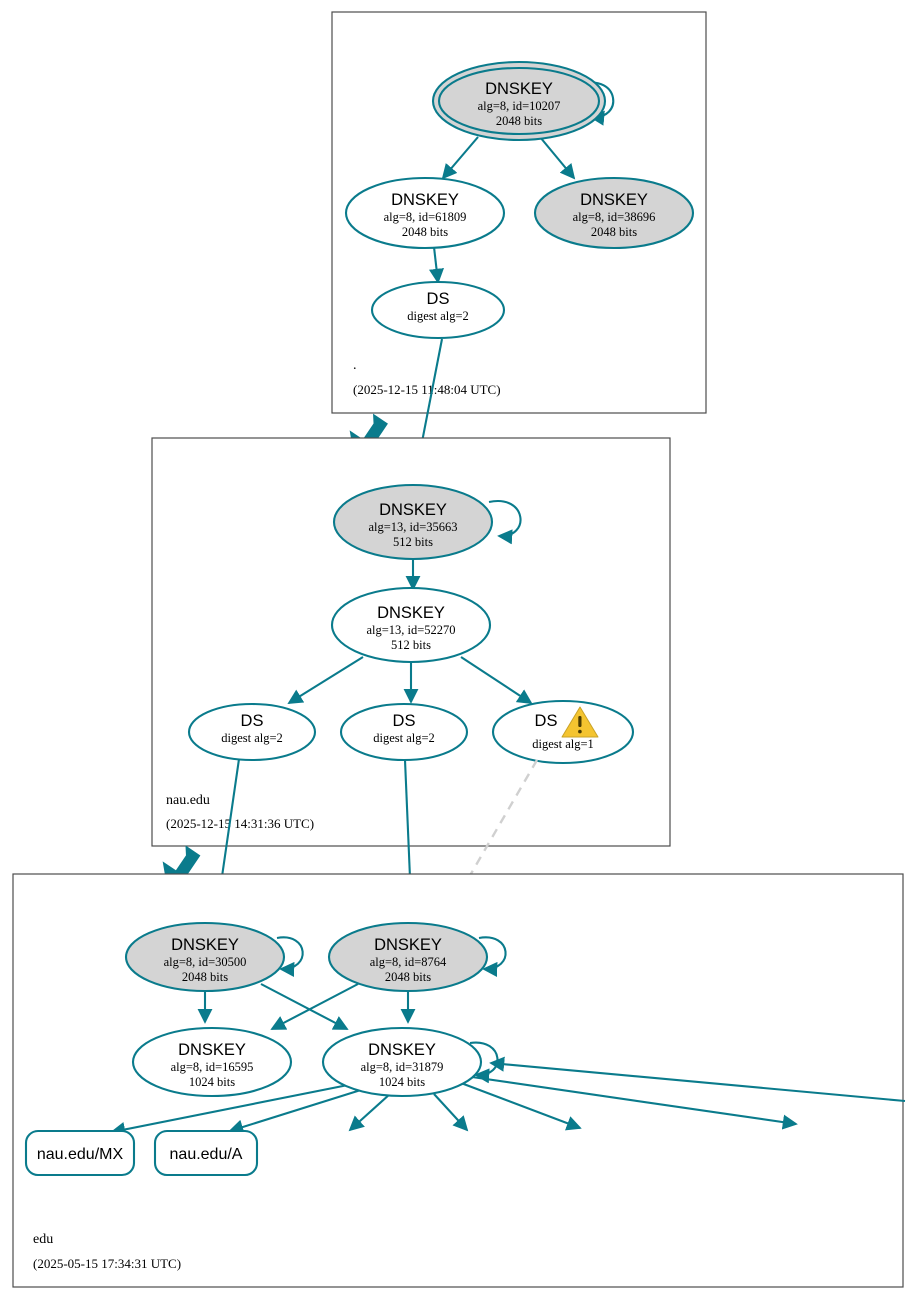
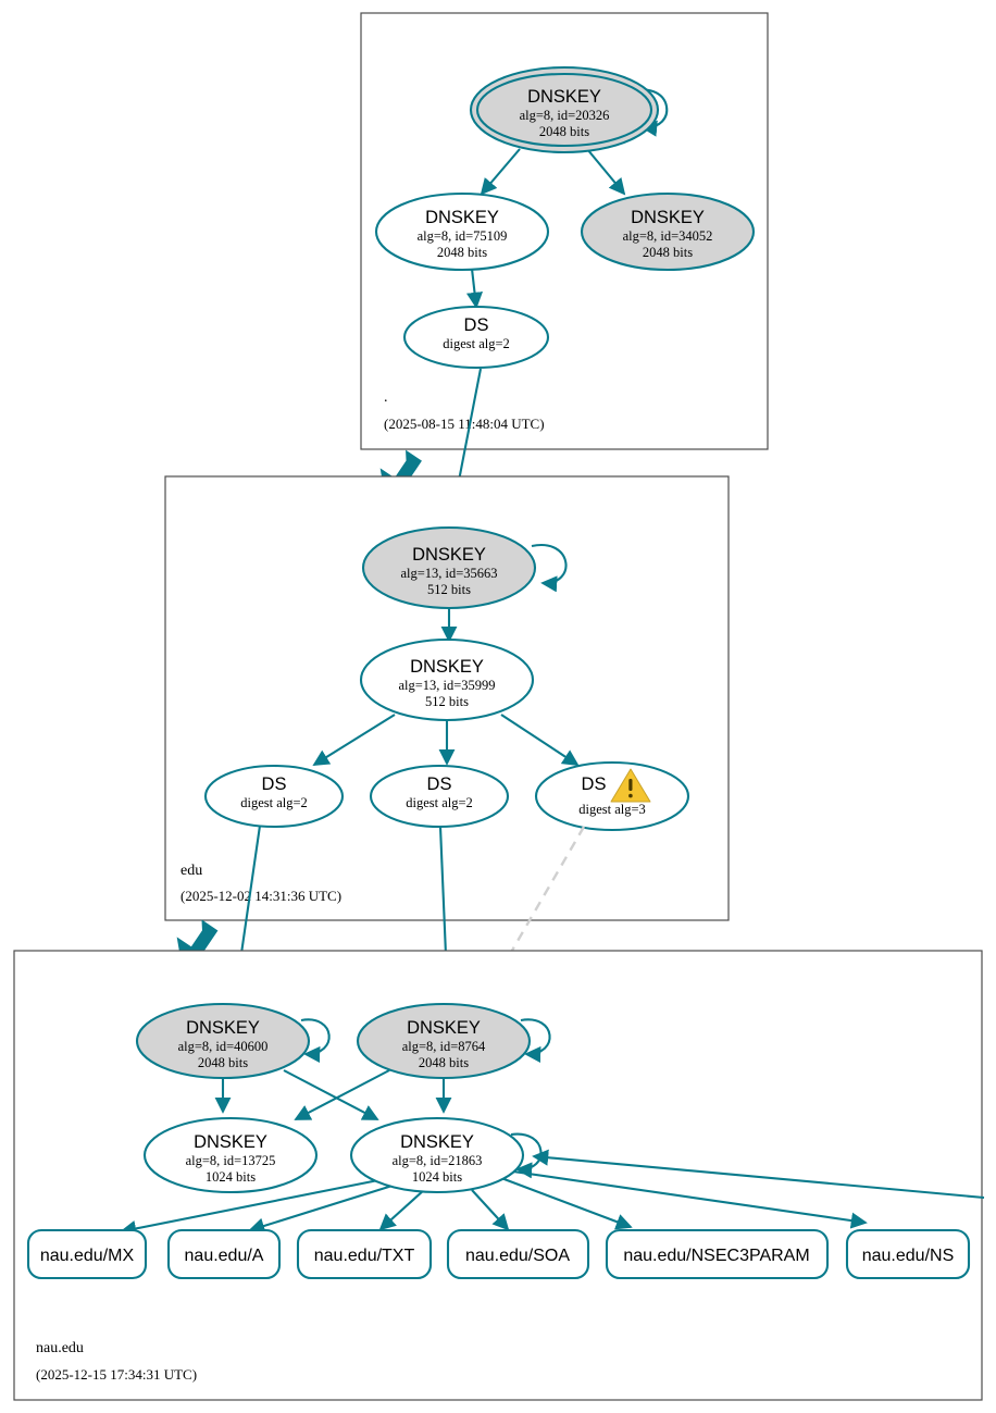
  DNSKEY
- alg=8, id=10207
+ alg=8, id=20326
  2048 bits
  DNSKEY
- alg=8, id=61809
+ alg=8, id=75109
  2048 bits
  DNSKEY
- alg=8, id=38696
+ alg=8, id=34052
  2048 bits
  DS
  digest alg=2
  .
- (2025-12-15 11:48:04 UTC)
+ (2025-08-15 11:48:04 UTC)
  DNSKEY
  alg=13, id=35663
  512 bits
  DNSKEY
- alg=13, id=52270
+ alg=13, id=35999
  512 bits
  DS
  digest alg=2
  DS
  digest alg=2
  DS
- digest alg=1
+ digest alg=3
- nau.edu
+ edu
- (2025-12-15 14:31:36 UTC)
+ (2025-12-02 14:31:36 UTC)
  DNSKEY
- alg=8, id=30500
+ alg=8, id=40600
  2048 bits
  DNSKEY
  alg=8, id=8764
  2048 bits
  DNSKEY
- alg=8, id=16595
+ alg=8, id=13725
  1024 bits
  DNSKEY
- alg=8, id=31879
+ alg=8, id=21863
  1024 bits
  nau.edu/MX
  nau.edu/A
+ nau.edu/TXT
+ nau.edu/SOA
+ nau.edu/NSEC3PARAM
+ nau.edu/NS
- edu
+ nau.edu
- (2025-05-15 17:34:31 UTC)
+ (2025-12-15 17:34:31 UTC)
